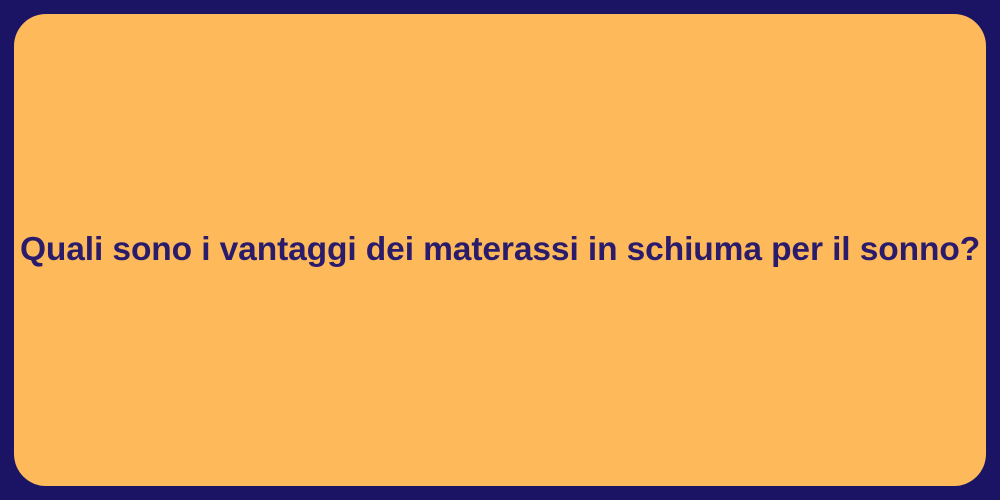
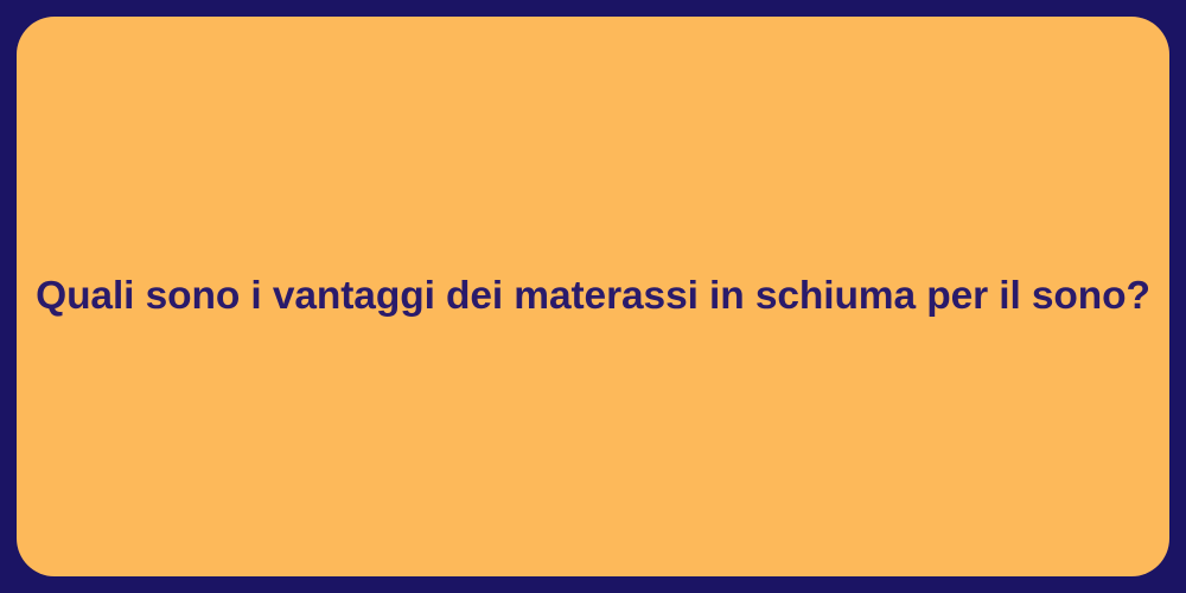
- Quali sono i vantaggi dei materassi in schiuma per il sonno?
+ Quali sono i vantaggi dei materassi in schiuma per il sono?
